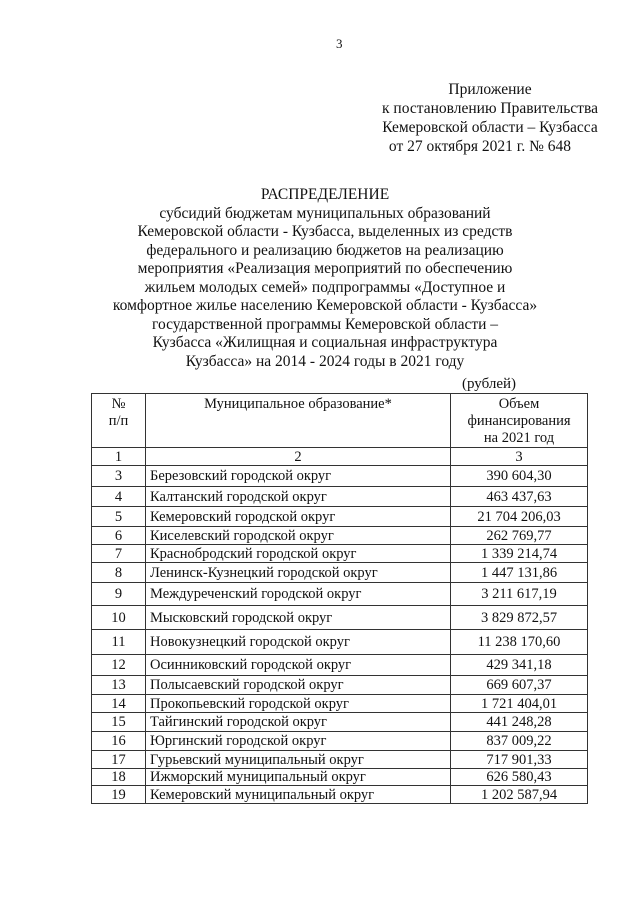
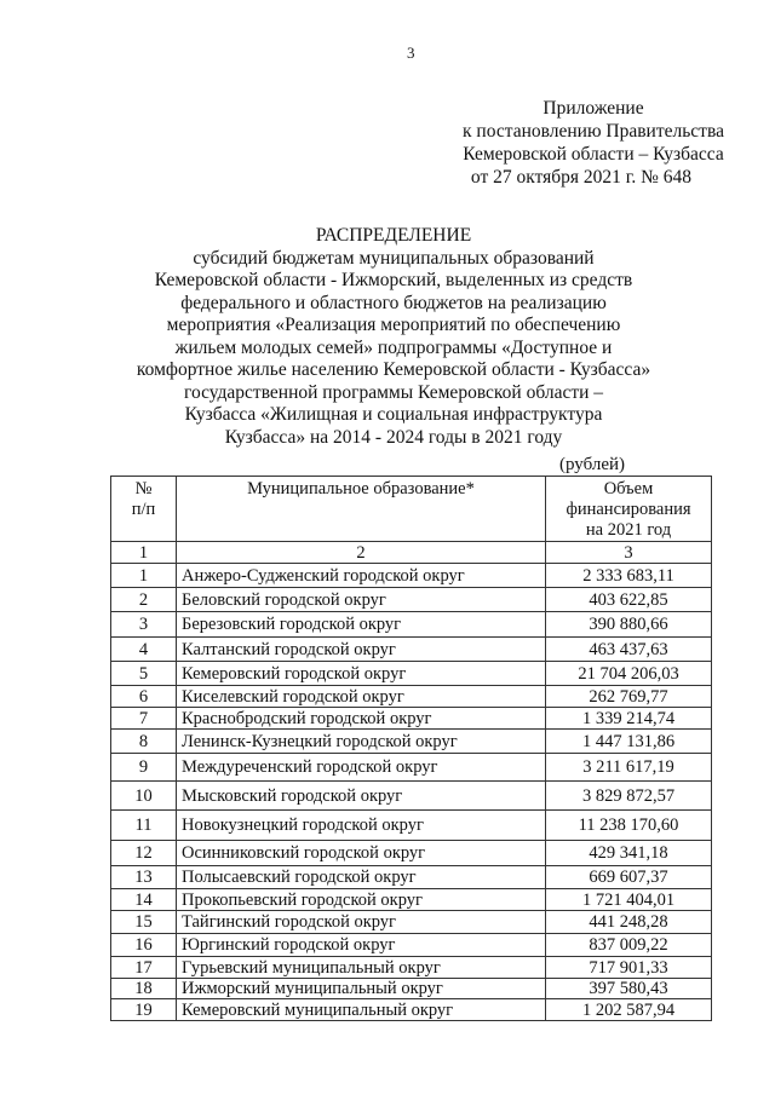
  3
  Приложение
  к постановлению Правительства
  Кемеровской области – Кузбасса
  от 27 октября 2021 г. № 648
  РАСПРЕДЕЛЕНИЕ
  субсидий бюджетам муниципальных образований
- Кемеровской области - Кузбасса, выделенных из средств
+ Кемеровской области - Ижморский, выделенных из средств
- федерального и реализацию бюджетов на реализацию
+ федерального и областного бюджетов на реализацию
  мероприятия «Реализация мероприятий по обеспечению
  жильем молодых семей» подпрограммы «Доступное и
  комфортное жилье населению Кемеровской области - Кузбасса»
  государственной программы Кемеровской области –
  Кузбасса «Жилищная и социальная инфраструктура
  Кузбасса» на 2014 - 2024 годы в 2021 году
  (рублей)
  № п/п	Муниципальное образование*	Объем финансирования на 2021 год
  1	2	3
+ 1	Анжеро-Судженский городской округ	2 333 683,11
+ 2	Беловский городской округ	403 622,85
- 3	Березовский городской округ	390 604,30
+ 3	Березовский городской округ	390 880,66
  4	Калтанский городской округ	463 437,63
  5	Кемеровский городской округ	21 704 206,03
  6	Киселевский городской округ	262 769,77
  7	Краснобродский городской округ	1 339 214,74
  8	Ленинск-Кузнецкий городской округ	1 447 131,86
  9	Междуреченский городской округ	3 211 617,19
  10	Мысковский городской округ	3 829 872,57
  11	Новокузнецкий городской округ	11 238 170,60
  12	Осинниковский городской округ	429 341,18
  13	Полысаевский городской округ	669 607,37
  14	Прокопьевский городской округ	1 721 404,01
  15	Тайгинский городской округ	441 248,28
  16	Юргинский городской округ	837 009,22
  17	Гурьевский муниципальный округ	717 901,33
- 18	Ижморский муниципальный округ	626 580,43
+ 18	Ижморский муниципальный округ	397 580,43
  19	Кемеровский муниципальный округ	1 202 587,94
